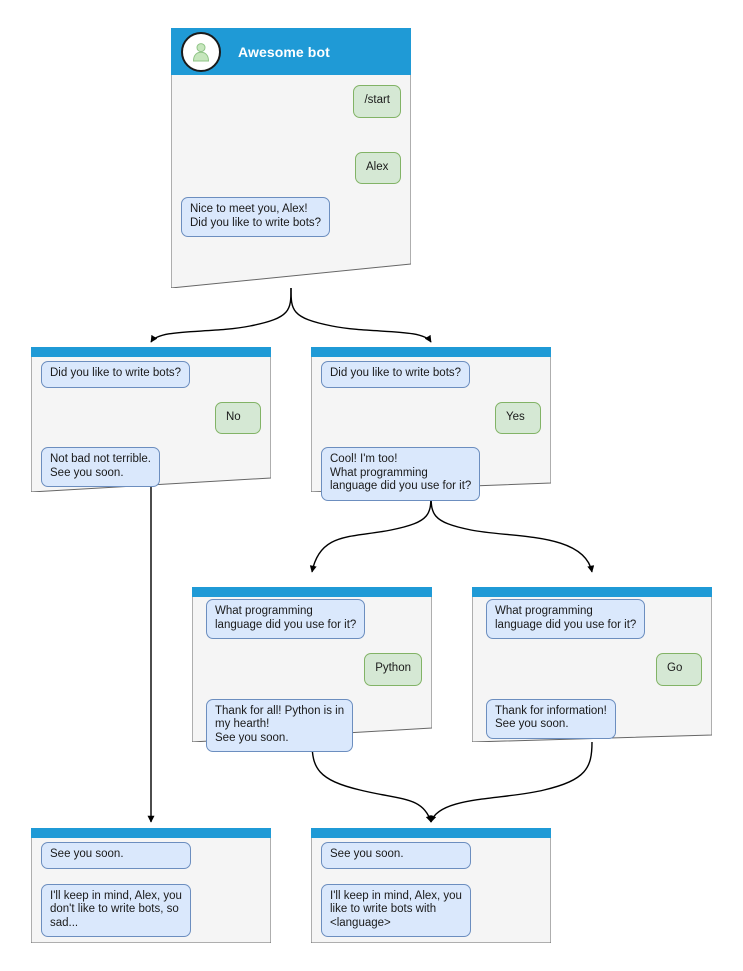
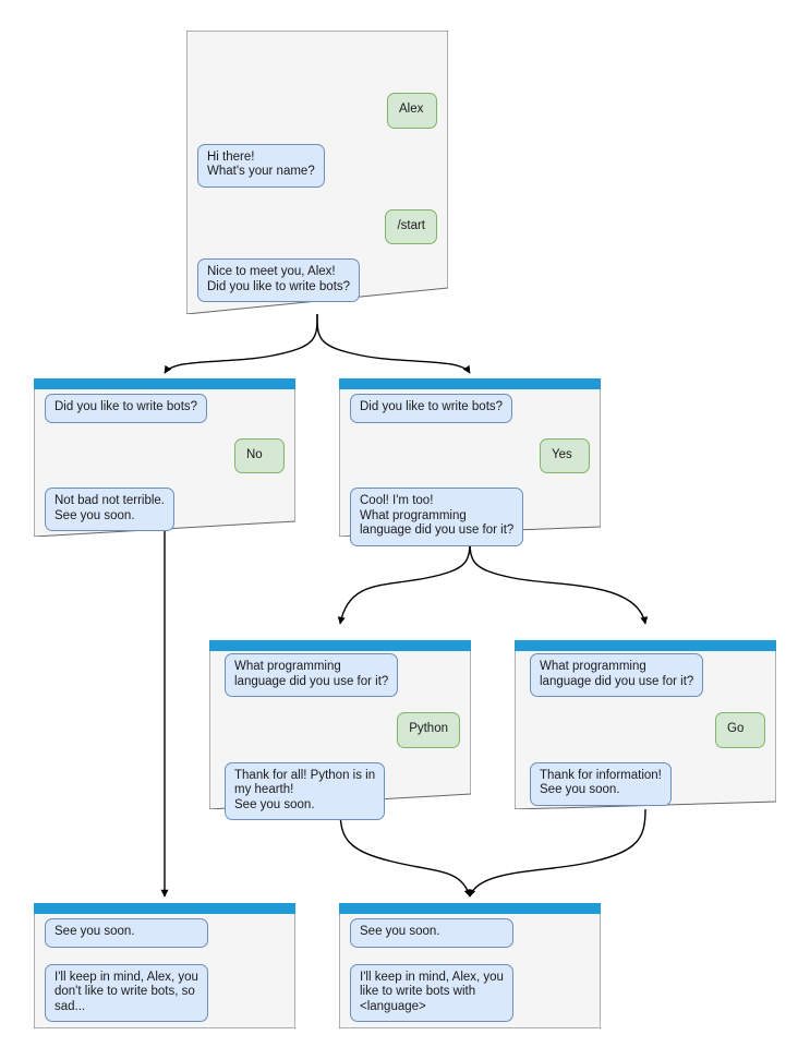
- Awesome bot
- /start
+ Alex
+ Hi there!
+ What's your name?
- Alex
+ /start
  Nice to meet you, Alex!
  Did you like to write bots?
  Did you like to write bots?
  No
  Not bad not terrible.
  See you soon.
  Did you like to write bots?
  Yes
  Cool! I'm too!
  What programming
  language did you use for it?
  What programming
  language did you use for it?
  Python
  Thank for all! Python is in
  my hearth!
  See you soon.
  What programming
  language did you use for it?
  Go
  Thank for information!
  See you soon.
  See you soon.
  I'll keep in mind, Alex, you
  don't like to write bots, so
  sad...
  See you soon.
  I'll keep in mind, Alex, you
  like to write bots with
  <language>
